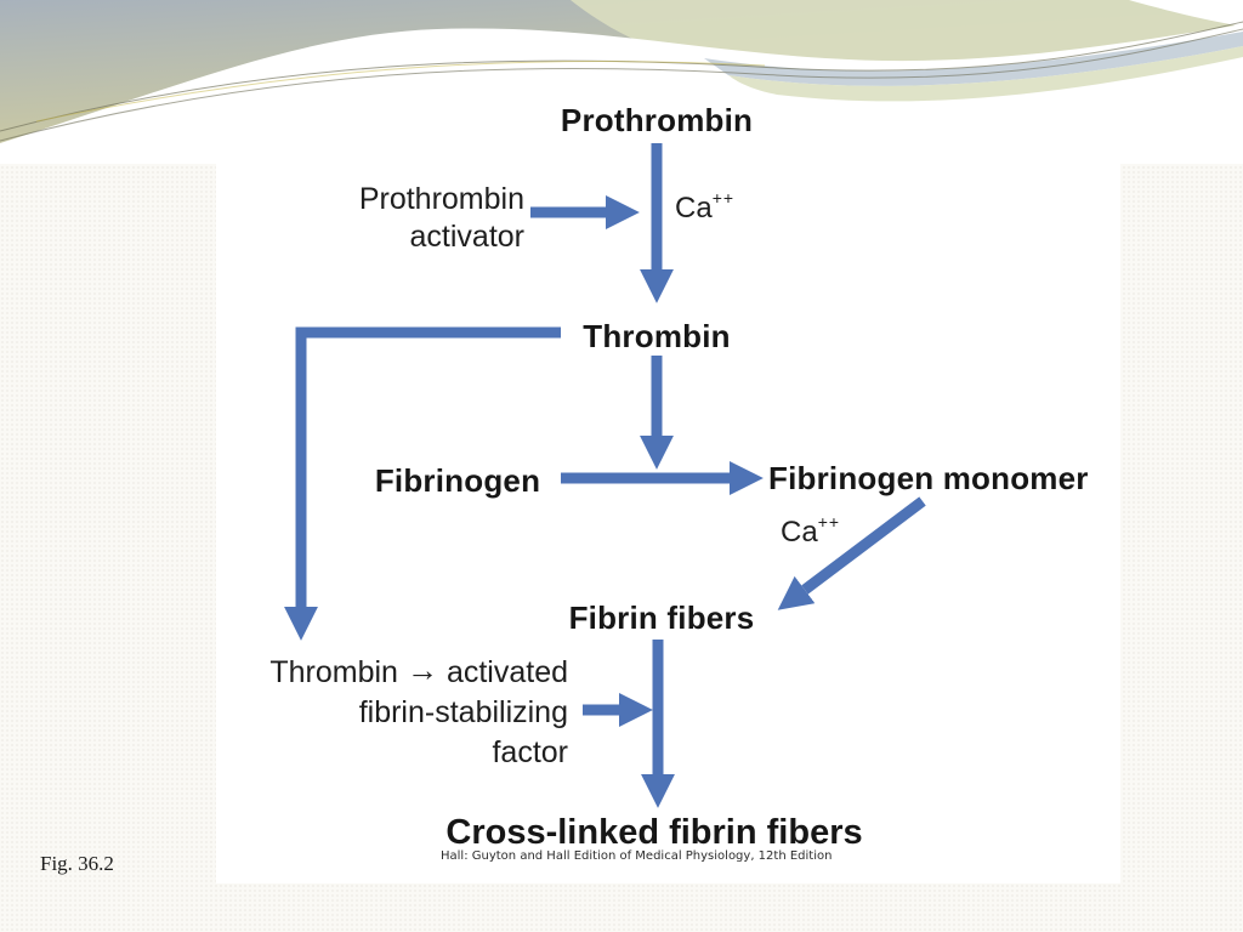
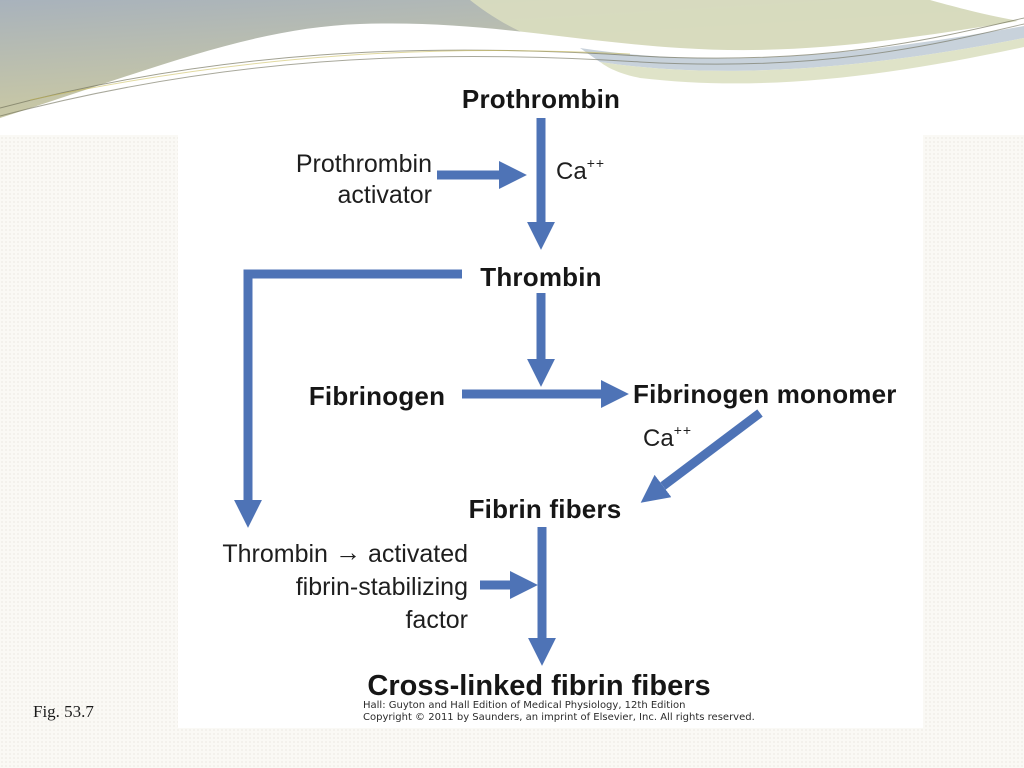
  Prothrombin
  Ca++
  Prothrombin
  activator
  Thrombin
  Fibrinogen
  Fibrinogen monomer
  Ca++
  Fibrin fibers
  Thrombin → activated
  fibrin-stabilizing
  factor
  Cross-linked fibrin fibers
  Hall: Guyton and Hall Edition of Medical Physiology, 12th Edition
+ Copyright © 2011 by Saunders, an imprint of Elsevier, Inc. All rights reserved.
- Fig. 36.2
+ Fig. 53.7
